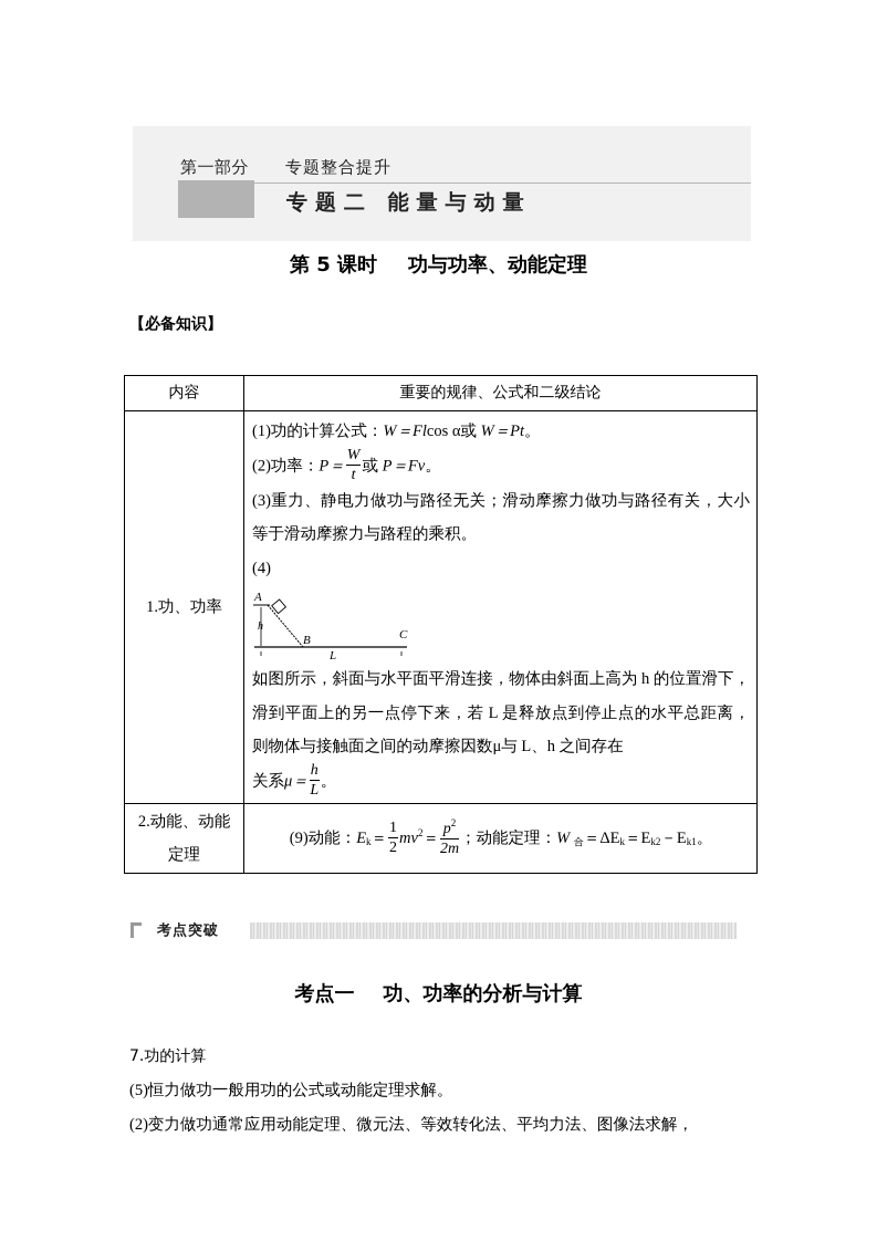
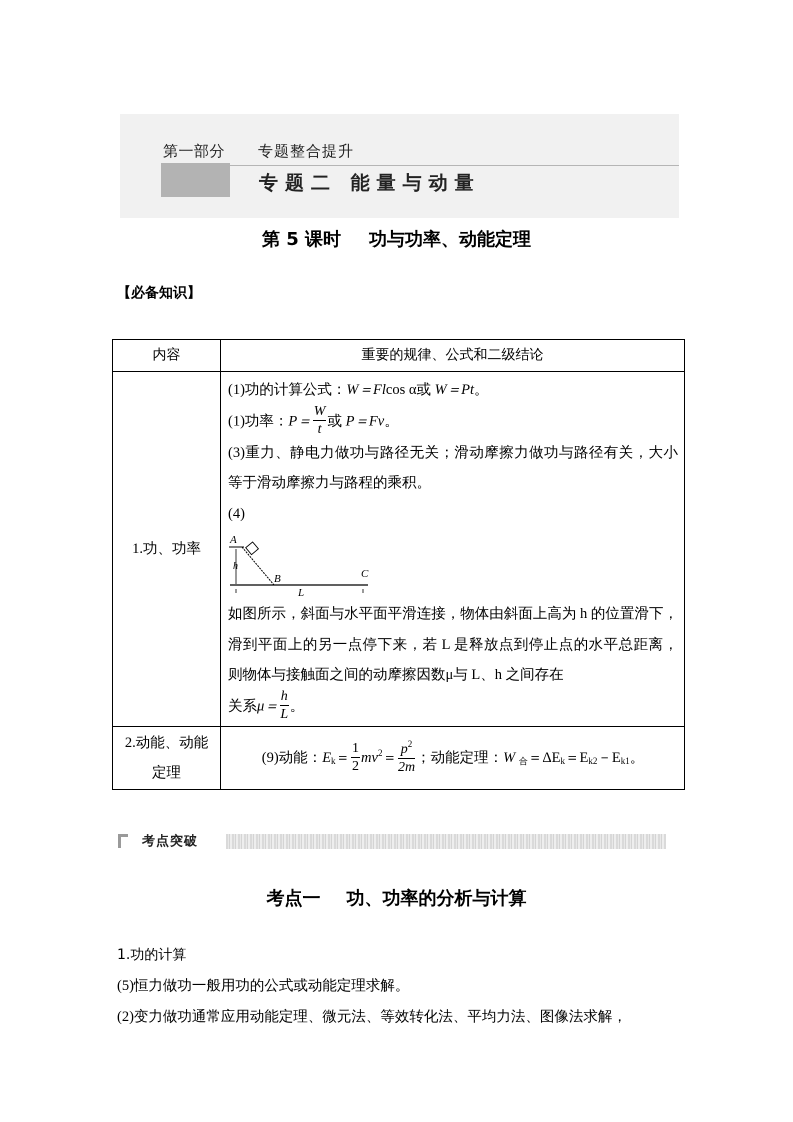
  第一部分
  专题整合提升
  专题二 能量与动量
  第 5 课时 功与功率、动能定理
  【必备知识】
  内容	重要的规律、公式和二级结论
- 1.功、功率	(1)功的计算公式：W＝Flcos α或 W＝Pt。 (2)功率：P＝Wt或 P＝Fv。 (3)重力、静电力做功与路径无关；滑动摩擦力做功与路径有关，大小等于滑动摩擦力与路程的乘积。 (4) A h B C L 如图所示，斜面与水平面平滑连接，物体由斜面上高为 h 的位置滑下，滑到平面上的另一点停下来，若 L 是释放点到停止点的水平总距离，则物体与接触面之间的动摩擦因数μ与 L、h 之间存在 关系μ＝hL。
+ 1.功、功率	(1)功的计算公式：W＝Flcos α或 W＝Pt。 (1)功率：P＝Wt或 P＝Fv。 (3)重力、静电力做功与路径无关；滑动摩擦力做功与路径有关，大小等于滑动摩擦力与路程的乘积。 (4) A h B C L 如图所示，斜面与水平面平滑连接，物体由斜面上高为 h 的位置滑下，滑到平面上的另一点停下来，若 L 是释放点到停止点的水平总距离，则物体与接触面之间的动摩擦因数μ与 L、h 之间存在 关系μ＝hL。
  2.动能、动能 定理	(9)动能：Ek＝12mv2＝p22m；动能定理：W 合＝ΔEk＝Ek2－Ek1。
  考点突破
  考点一 功、功率的分析与计算
- 7.功的计算
+ 1.功的计算
  (5)恒力做功一般用功的公式或动能定理求解。
  (2)变力做功通常应用动能定理、微元法、等效转化法、平均力法、图像法求解，
